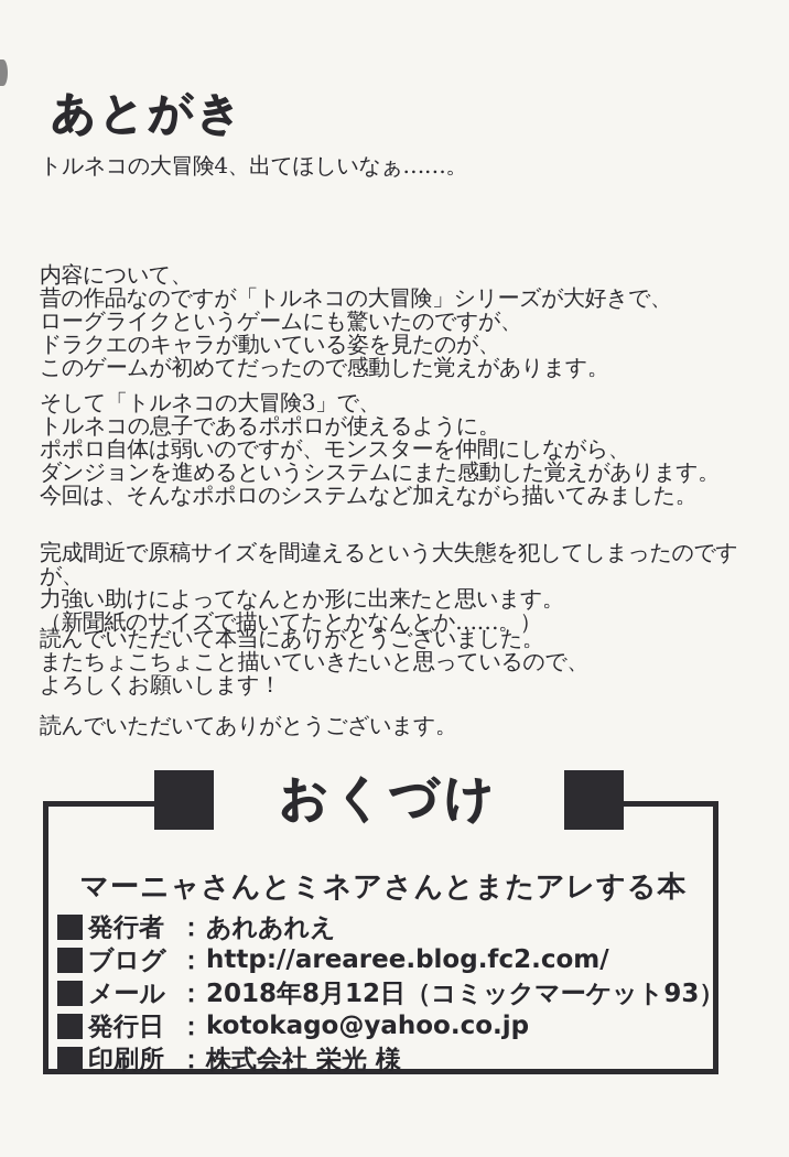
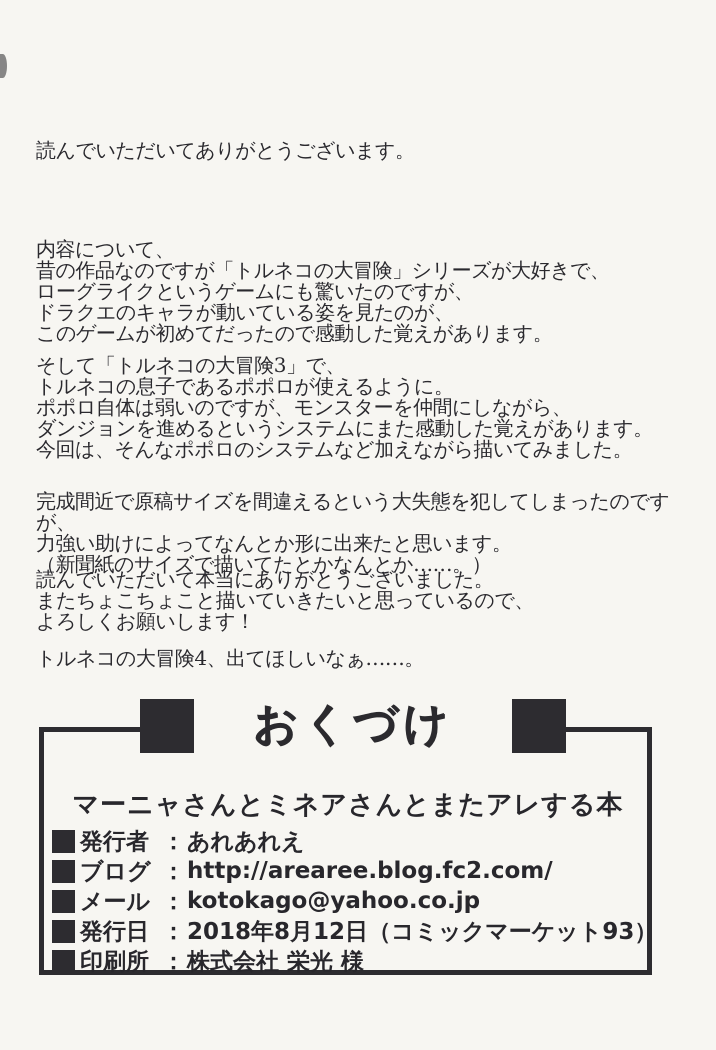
- あとがき
- トルネコの大冒険4、出てほしいなぁ……。
+ 読んでいただいてありがとうございます。
  内容について、
  昔の作品なのですが「トルネコの大冒険」シリーズが大好きで、
  ローグライクというゲームにも驚いたのですが、
  ドラクエのキャラが動いている姿を見たのが、
  このゲームが初めてだったので感動した覚えがあります。
  そして「トルネコの大冒険3」で、
  トルネコの息子であるポポロが使えるように。
  ポポロ自体は弱いのですが、モンスターを仲間にしながら、
  ダンジョンを進めるというシステムにまた感動した覚えがあります。
  今回は、そんなポポロのシステムなど加えながら描いてみました。
  完成間近で原稿サイズを間違えるという大失態を犯してしまったのですが、
  力強い助けによってなんとか形に出来たと思います。
  （新聞紙のサイズで描いてたとかなんとか……。）
  読んでいただいて本当にありがとうございました。
  またちょこちょこと描いていきたいと思っているので、
  よろしくお願いします！
- 読んでいただいてありがとうございます。
+ トルネコの大冒険4、出てほしいなぁ……。
  おくづけ
  マーニャさんとミネアさんとまたアレする本
  発行者
  ：
  あれあれえ
  ブログ
  ：
  http://arearee.blog.fc2.com/
  メール
  ：
- 2018年8月12日（コミックマーケット93）
+ kotokago@yahoo.co.jp
  発行日
  ：
- kotokago@yahoo.co.jp
+ 2018年8月12日（コミックマーケット93）
  印刷所
  ：
  株式会社 栄光 様
